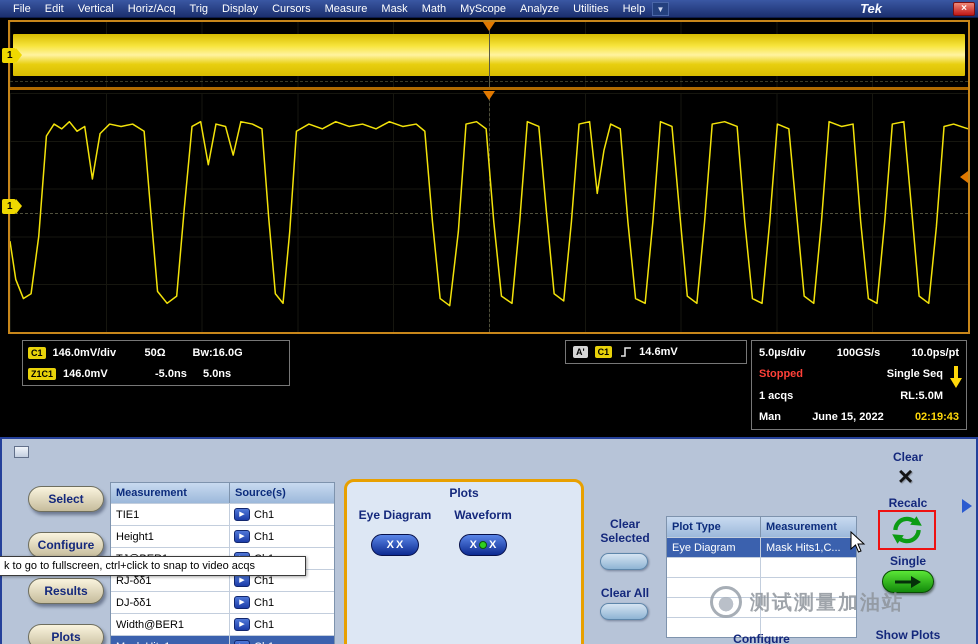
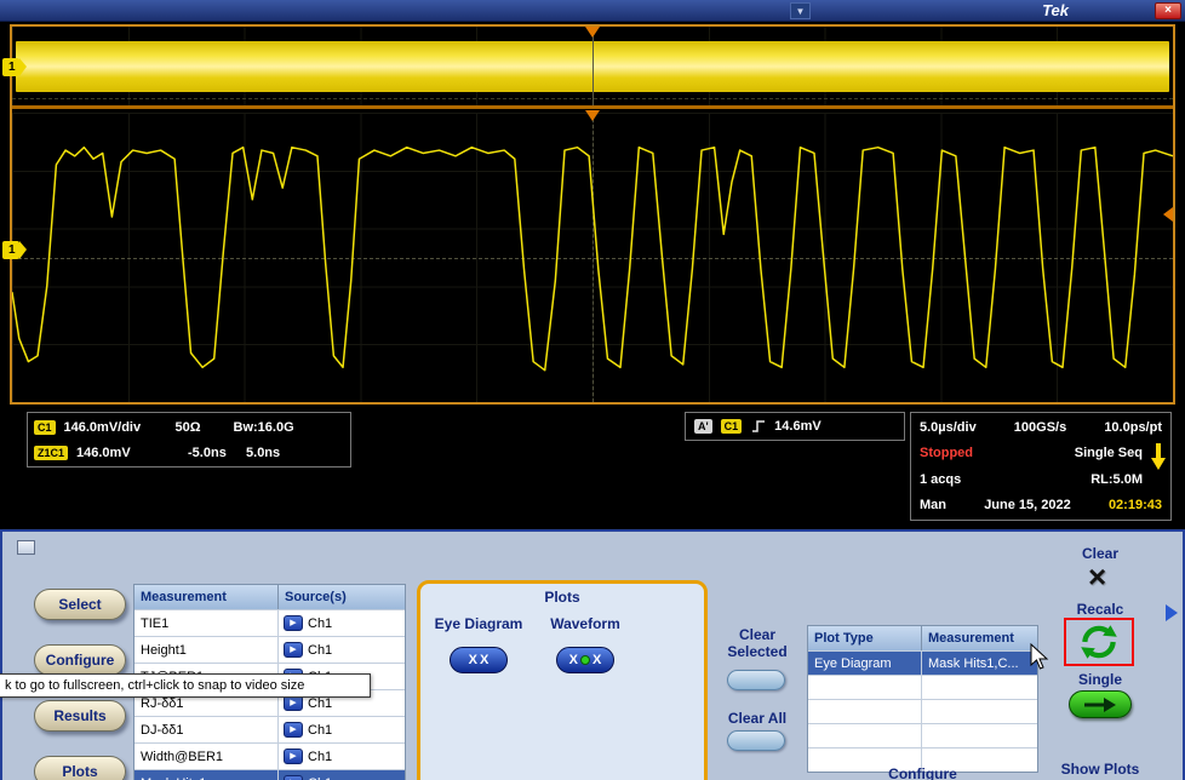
- File
- Edit
- Vertical
- Horiz/Acq
- Trig
- Display
- Cursors
- Measure
- Mask
- Math
- MyScope
- Analyze
- Utilities
- Help
  ▼
  Tek
  ×
  1
  1
  C1
  146.0mV/div
  50Ω
  Bw:16.0G
  Z1C1
  146.0mV
  -5.0ns
  5.0ns
  A'
  C1
  14.6mV
  5.0µs/div
  100GS/s
  10.0ps/pt
  Stopped
  Single Seq
  1 acqs
  RL:5.0M
  Man
  June 15, 2022
  02:19:43
  Select
  Configure
  Results
  Plots
  Measurement
  Source(s)
  TIE1
  Ch1
  Height1
  Ch1
  RJ-δδ1
  Ch1
  DJ-δδ1
  Ch1
  Width@BER1
  Ch1
  Plots
  Eye Diagram
  X
  X
  Waveform
  X
  X
  Clear Selected
  Clear All
  Plot Type
  Measurement
  Eye Diagram
  Mask Hits1,C...
  Configure
  Clear
  ×
  Recalc
  Single
  Show Plots
- 测试测量加油站
- k to go to fullscreen, ctrl+click to snap to video acqs
+ k to go to fullscreen, ctrl+click to snap to video size
